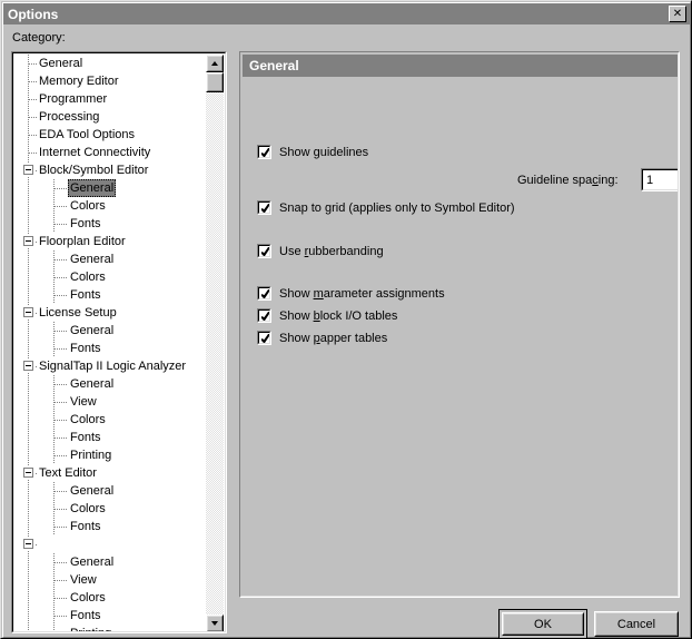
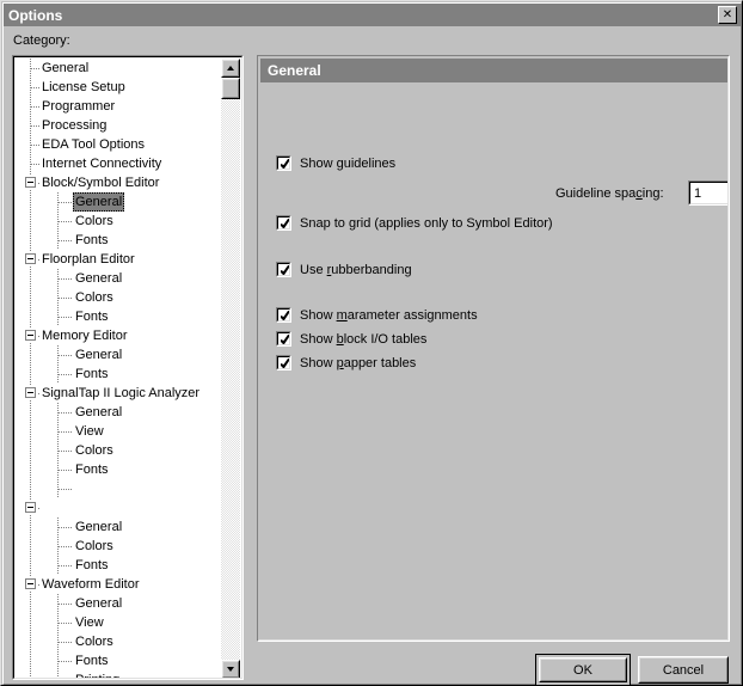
  Options
  ✕
  Category:
  General
- Memory Editor
+ License Setup
  Programmer
  Processing
  EDA Tool Options
  Internet Connectivity
  Block/Symbol Editor
  General
  Colors
  Fonts
  Floorplan Editor
  General
  Colors
  Fonts
- License Setup
+ Memory Editor
  General
  Fonts
  SignalTap II Logic Analyzer
  General
  View
  Colors
  Fonts
- Printing
- Text Editor
  General
  Colors
  Fonts
+ Waveform Editor
  General
  View
  Colors
  Fonts
  General
  Show guidelines
  Snap to grid (applies only to Symbol Editor)
  Use rubberbanding
  Show marameter assignments
  Show block I/O tables
  Show papper tables
  Guideline spacing:
  1
  OK
  Cancel
